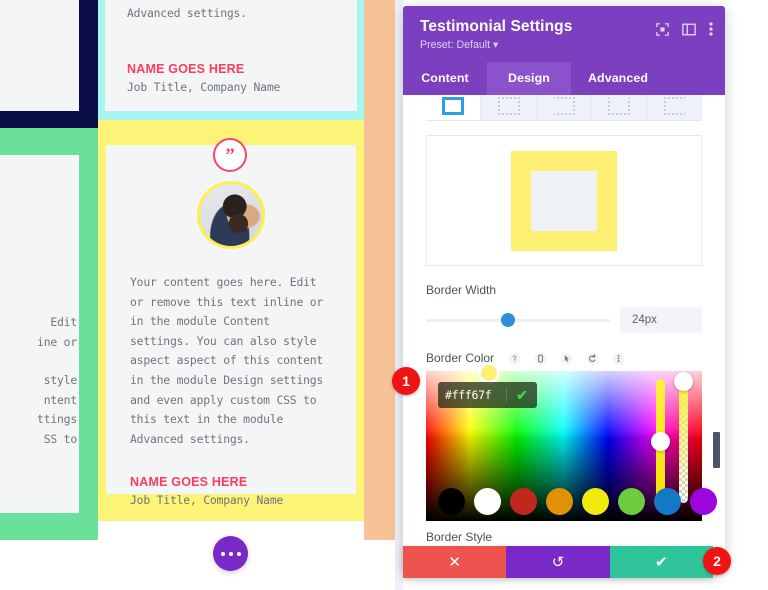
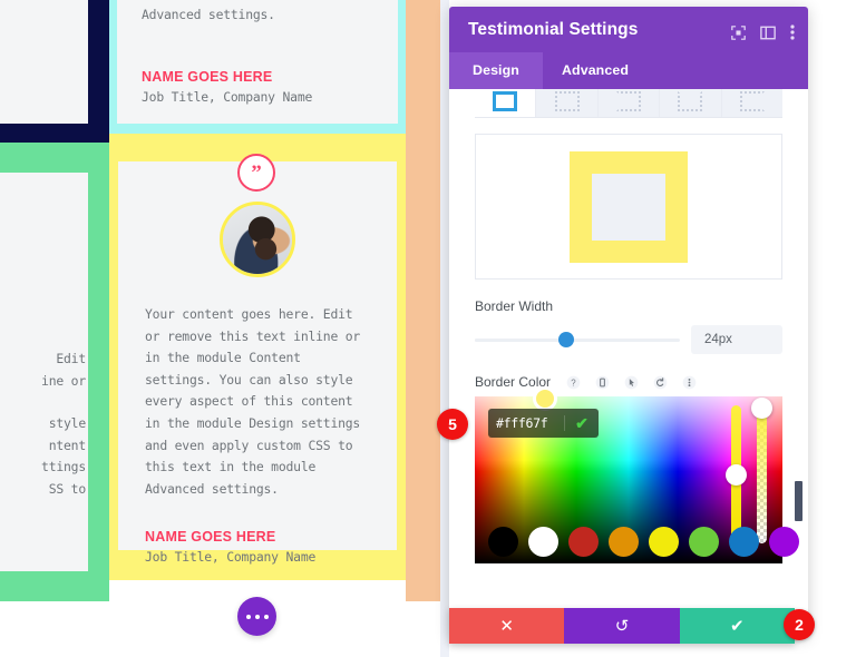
  Advanced settings.
  NAME GOES HERE
  Job Title, Company Name
  Edit
  ine or
  style
  ntent
  ttings
  SS to
- Your content goes here. Edit or remove this text inline or in the module Content settings. You can also style aspect aspect of this content in the module Design settings and even apply custom CSS to this text in the module Advanced settings.
+ Your content goes here. Edit or remove this text inline or in the module Content settings. You can also style every aspect of this content in the module Design settings and even apply custom CSS to this text in the module Advanced settings.
  NAME GOES HERE
  Job Title, Company Name
  ”
  Testimonial Settings
- Preset: Default ▾
- Content
  Design
  Advanced
  Border Width
  24px
  Border Color
  ?
  #fff67f
  ✔
- Border Style
  ✕
  ↺
  ✔
- 1
+ 5
  2
